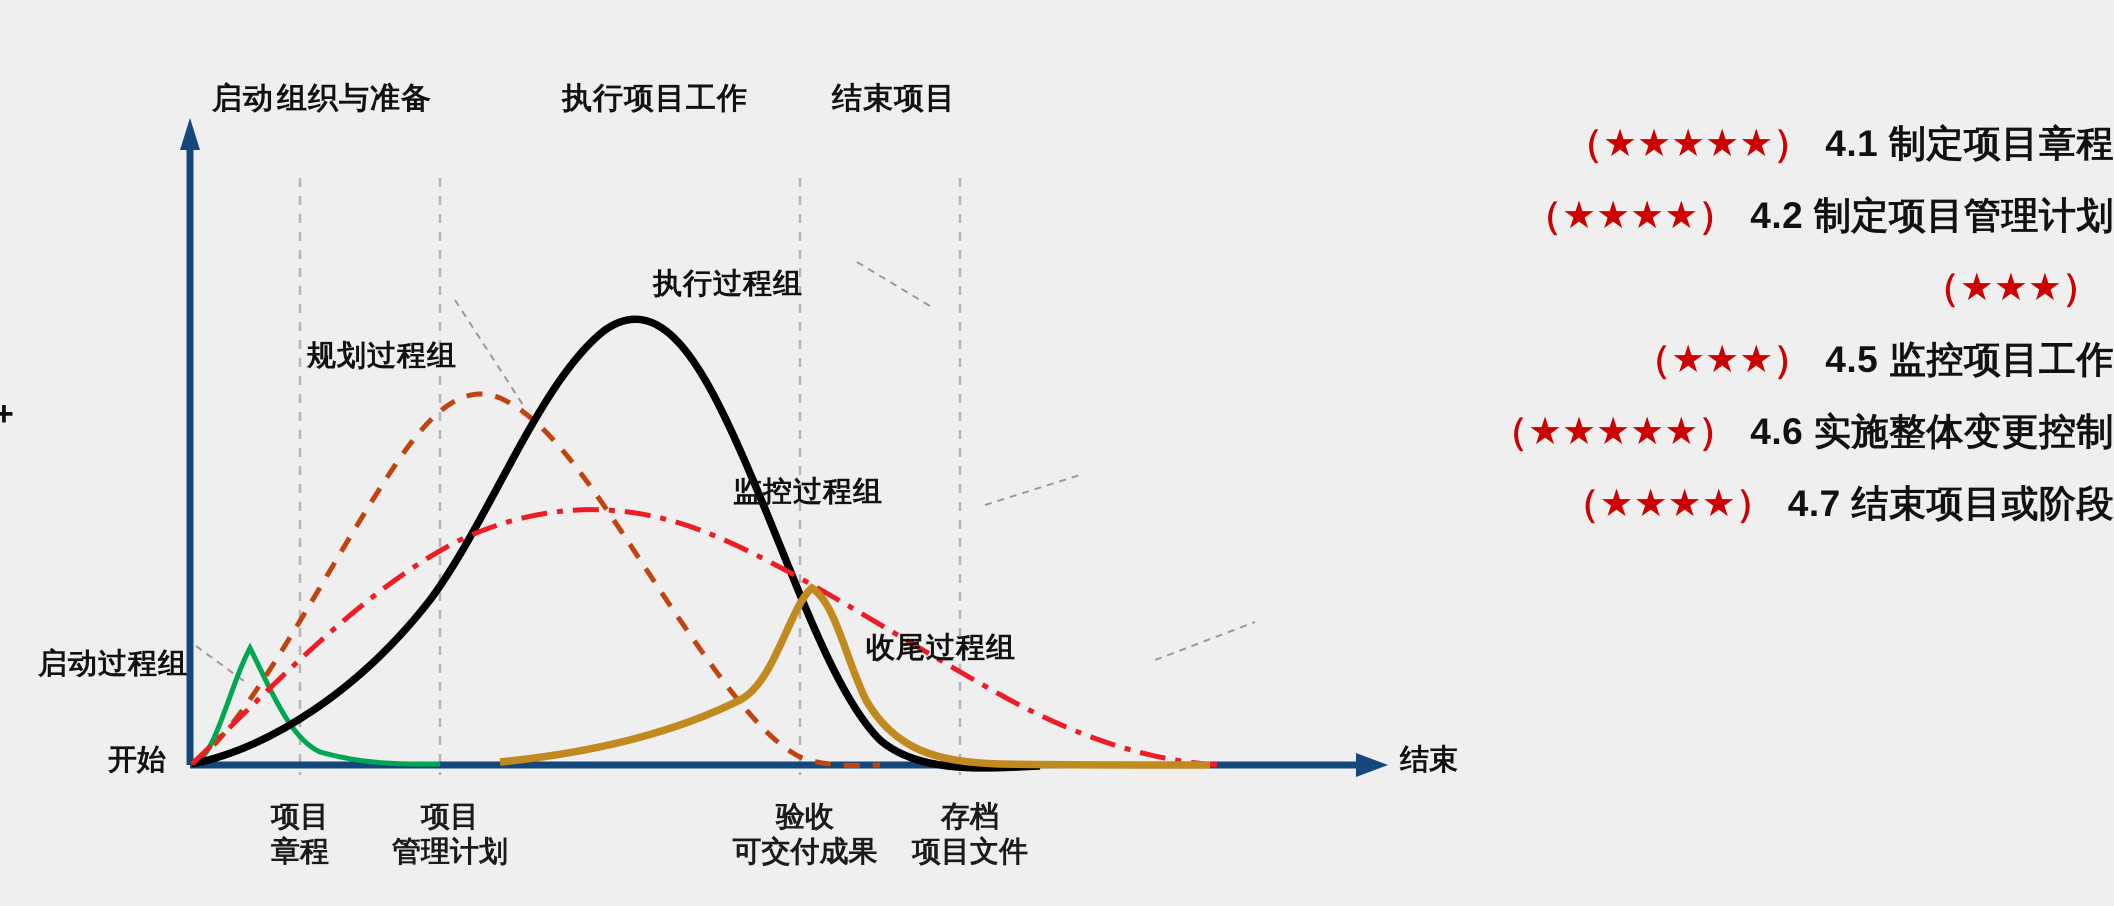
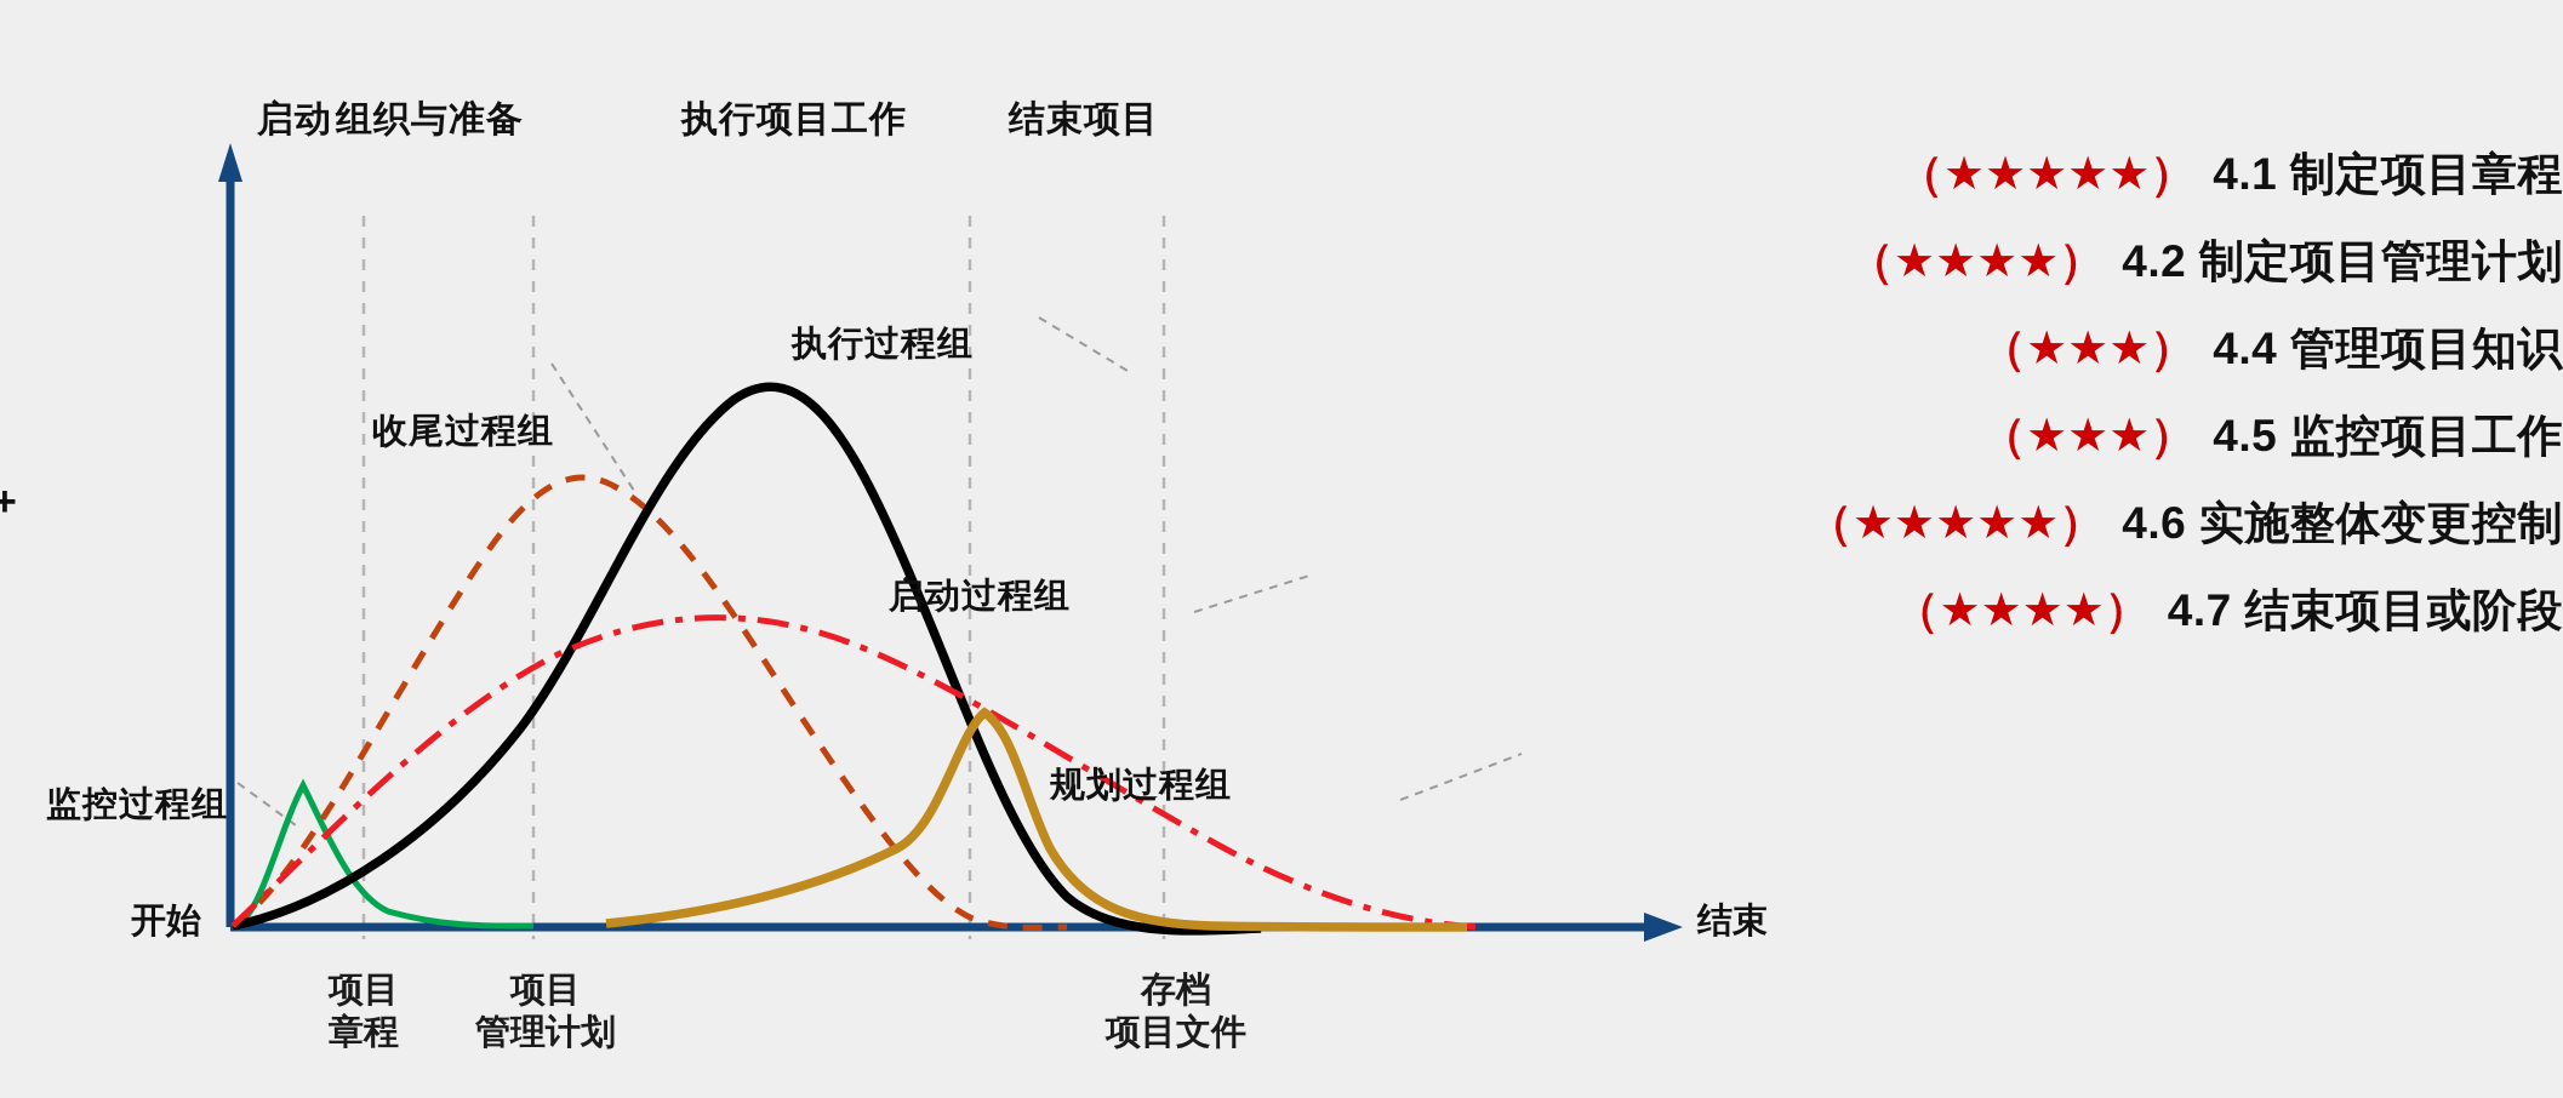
  启动
  组织与准备
  执行项目工作
  结束项目
- 启动过程组
+ 监控过程组
- 规划过程组
+ 收尾过程组
  执行过程组
- 监控过程组
+ 启动过程组
- 收尾过程组
+ 规划过程组
  开始
  结束
  +
  项目
  章程
  项目
  管理计划
- 验收
- 可交付成果
  存档
  项目文件
  （★★★★★）
  4.1 制定项目章程
  （★★★★）
  4.2 制定项目管理计划
  （★★★）
+ 4.4 管理项目知识
  （★★★）
  4.5 监控项目工作
  （★★★★★）
  4.6 实施整体变更控制
  （★★★★）
  4.7 结束项目或阶段
